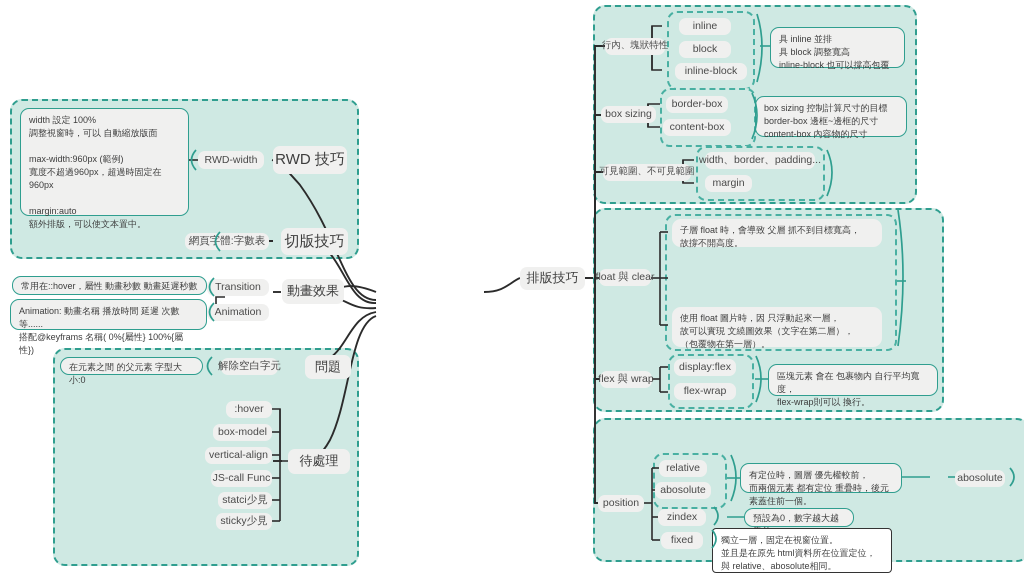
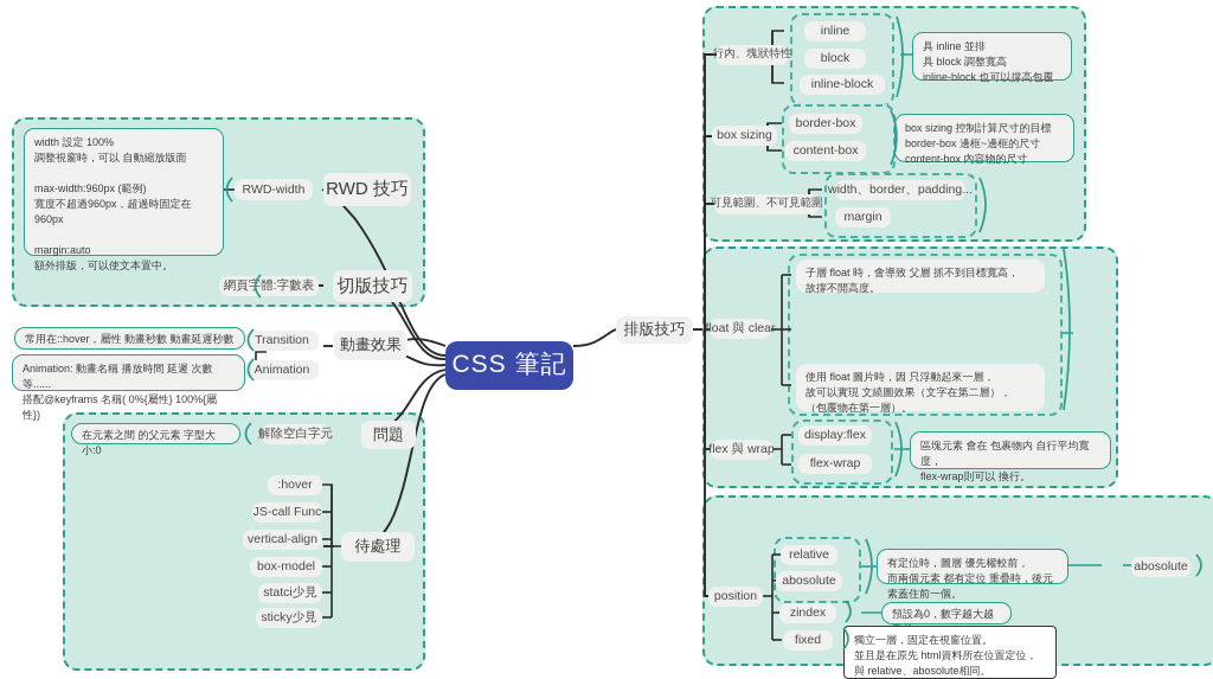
  width 設定 100%
  調整視窗時，可以 自動縮放版面
  max-width:960px (範例)
  寬度不超過960px，超過時固定在960px
  margin:auto
  額外排版，可以使文本置中。
  RWD-width
  RWD 技巧
  網頁體:字數表
  切版技巧
  常用在::hover，屬性 動畫秒數 動畫延遲秒數
  Animation: 動畫名稱 播放時間 延遲 次數等......
  搭配@keyframs 名稱( 0%{屬性} 100%{屬性})
  Transition
  Animation
  動畫效果
  在元素之間 的父元素 字型大小:0
  解除空白字元
  問題
  :hover
- box-model
+ JS-call Func
  vertical-align
- JS-call Func
+ box-model
  statci少見
  sticky少見
  待處理
+ CSS 筆記
  排版技巧
  行內、塊狀特性
  inline
  block
  inline-block
  具 inline 並排
  具 block 調整寬高
  inline-block 也可以撐高包覆
  box sizing
  border-box
  content-box
  box sizing 控制計算尺寸的目標
  border-box 邊框~邊框的尺寸
  content-box 內容物的尺寸
  可見範圍、不可見範圍
  idth、border、padding.
  margin
  loat 與 clea
  子層 float 時，會導致 父層 抓不到目標寬高，
  故撐不開高度。
  使用 float 圖片時，因 只浮動起來一層，
  故可以實現 文繞圖效果（文字在第二層），
  （包覆物在第一層）。
  flex 與 wrap
  display:flex
  flex-wrap
  區塊元素 會在 包裹物内 自行平均寬度，
  flex-wrap則可以 換行。
  position
  relative
  abosolute
  zindex
  fixed
  有定位時，圖層 優先權較前，
  而兩個元素 都有定位 重疊時，後元素蓋住前一個。
  abosolute
  預設為0，數字越大越
  獨立一層，固定在視窗位置。
  並且是在原先 html資料所在位置定位，
  與 relative、abosolute相同。
